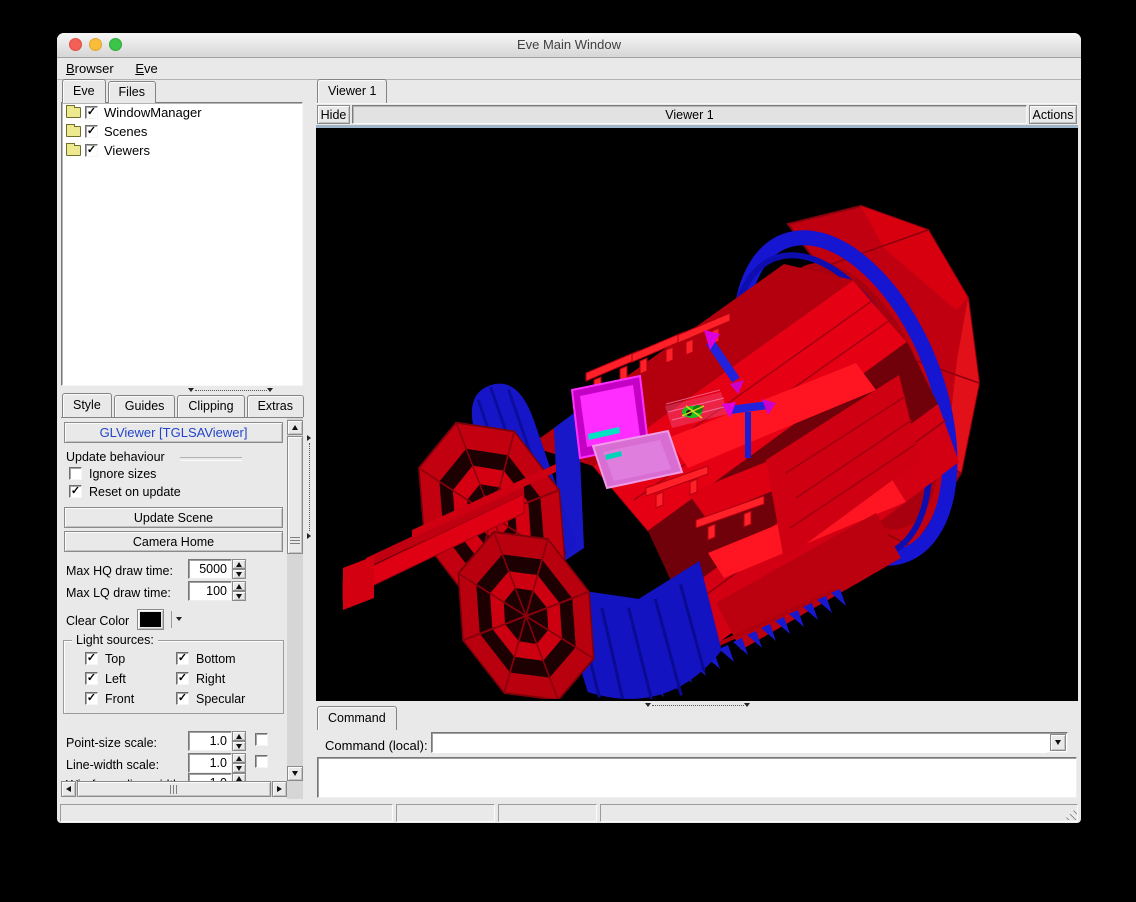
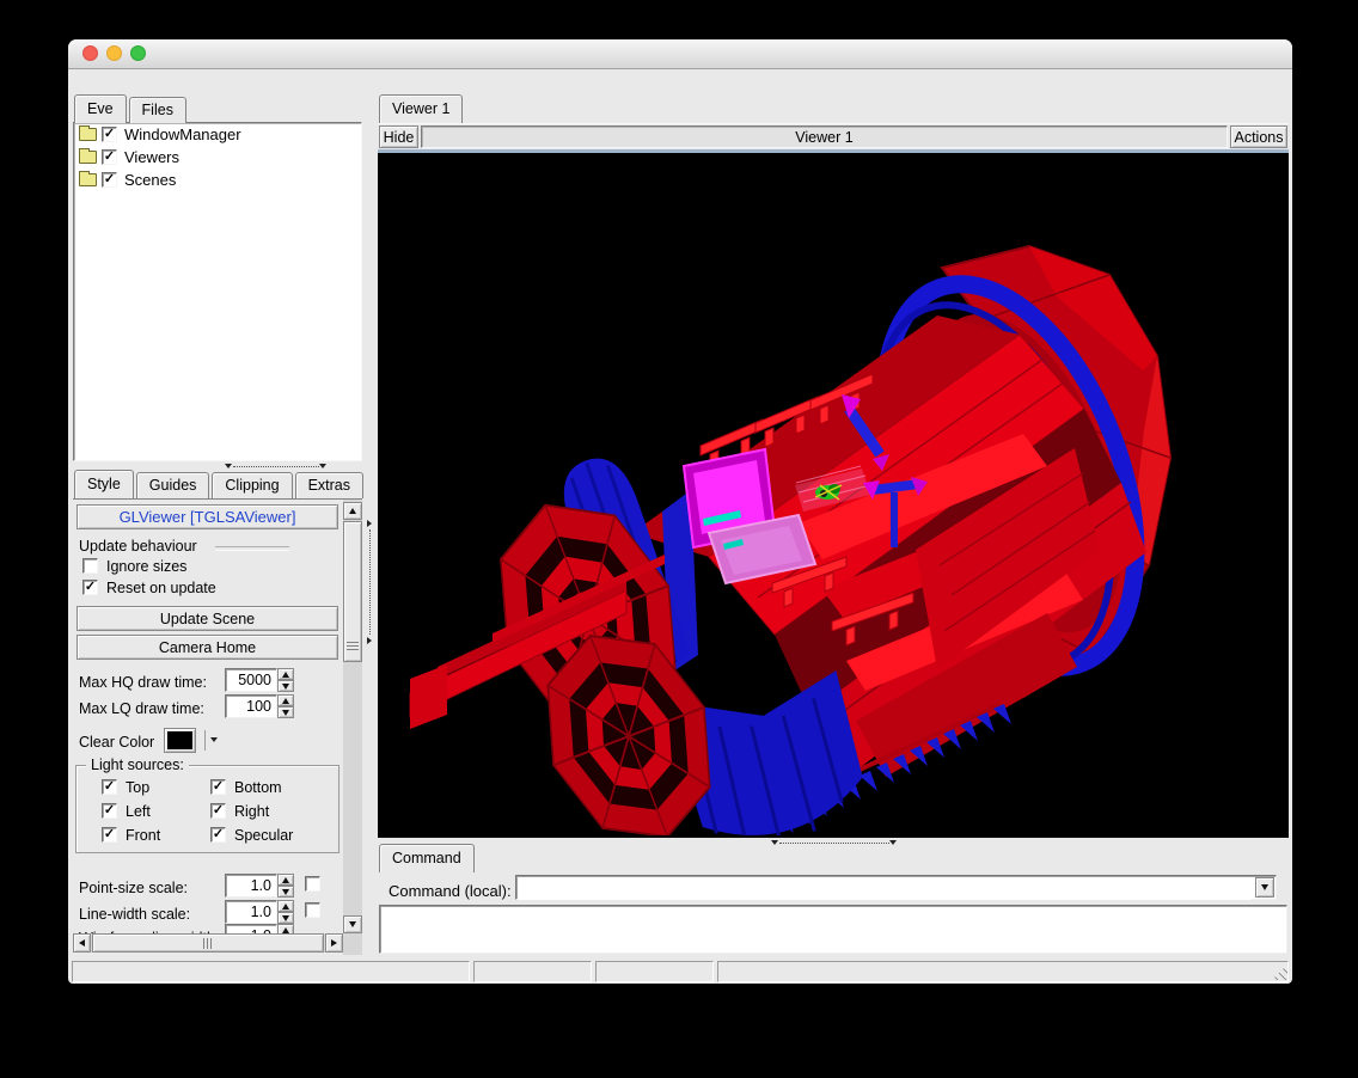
- Eve Main Window
- Browser Eve
  Eve
  Files
  ✓
  WindowManager
  ✓
- Scenes
+ Viewers
  ✓
- Viewers
+ Scenes
  Style
  Guides
  Clipping
  Extras
  GLViewer [TGLSAViewer]
  Update behaviour
  Ignore sizes
  ✓
  Reset on update
  Update Scene
  Camera Home
  Max HQ draw time:
  5000
  Max LQ draw time:
  100
  Clear Color
  Light sources:
  ✓
  Top
  ✓
  Bottom
  ✓
  Left
  ✓
  Right
  ✓
  Front
  ✓
  Specular
  Point-size scale:
  1.0
  Line-width scale:
  1.0
  Viewer 1
  Hide
  Viewer 1
  Actions
  Command
  Command (local):
